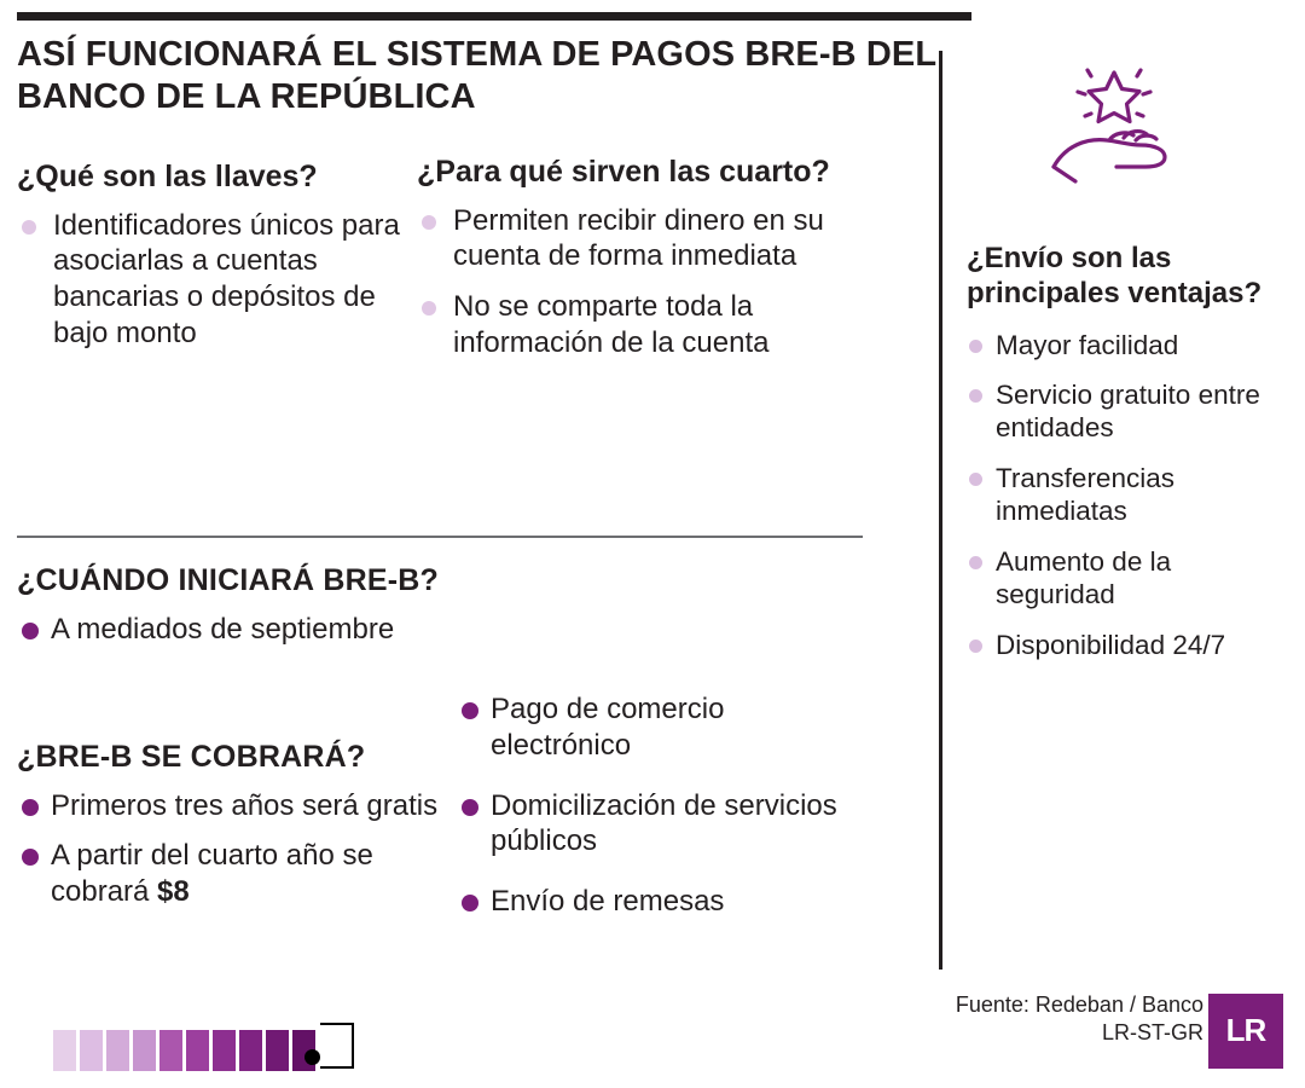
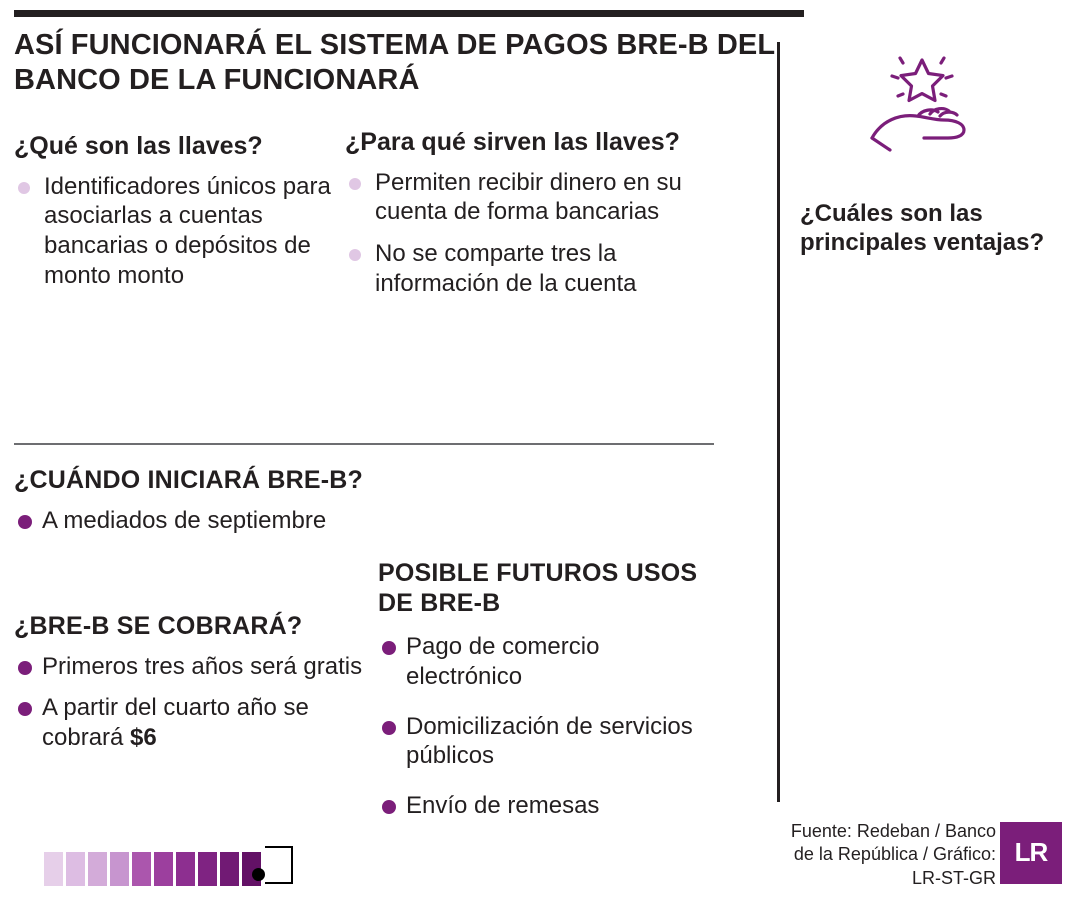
- ASÍ FUNCIONARÁ EL SISTEMA DE PAGOS BRE-B DEL BANCO DE LA REPÚBLICA
+ ASÍ FUNCIONARÁ EL SISTEMA DE PAGOS BRE-B DEL BANCO DE LA FUNCIONARÁ
  ¿Qué son las llaves?
- Identificadores únicos para asociarlas a cuentas bancarias o depósitos de bajo monto
+ Identificadores únicos para asociarlas a cuentas bancarias o depósitos de monto monto
- ¿Para qué sirven las cuarto?
+ ¿Para qué sirven las llaves?
- Permiten recibir dinero en su cuenta de forma inmediata
+ Permiten recibir dinero en su cuenta de forma bancarias
- No se comparte toda la información de la cuenta
+ No se comparte tres la información de la cuenta
  ¿CUÁNDO INICIARÁ BRE-B?
  A mediados de septiembre
  ¿BRE-B SE COBRARÁ?
  Primeros tres años será gratis
- A partir del cuarto año se cobrará $8
+ A partir del cuarto año se cobrará $6
+ POSIBLE FUTUROS USOS DE BRE-B
  Pago de comercio electrónico
  Domicilización de servicios públicos
  Envío de remesas
- ¿Envío son las principales ventajas?
+ ¿Cuáles son las principales ventajas?
- Mayor facilidad
- Servicio gratuito entre entidades
- Transferencias inmediatas
- Aumento de la seguridad
- Disponibilidad 24/7
  Fuente: Redeban / Banco
+ de la República / Gráfico:
  LR-ST-GR
  LR
